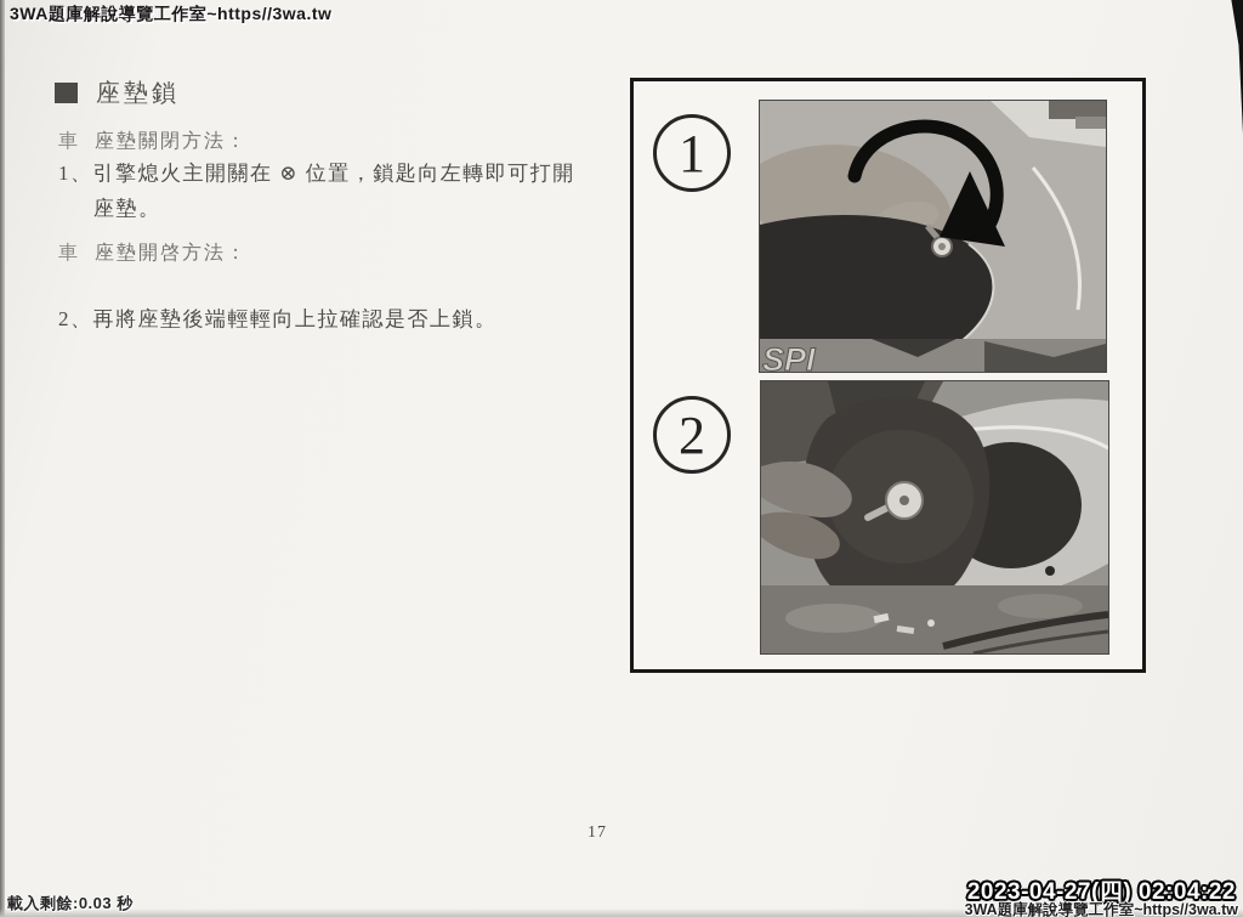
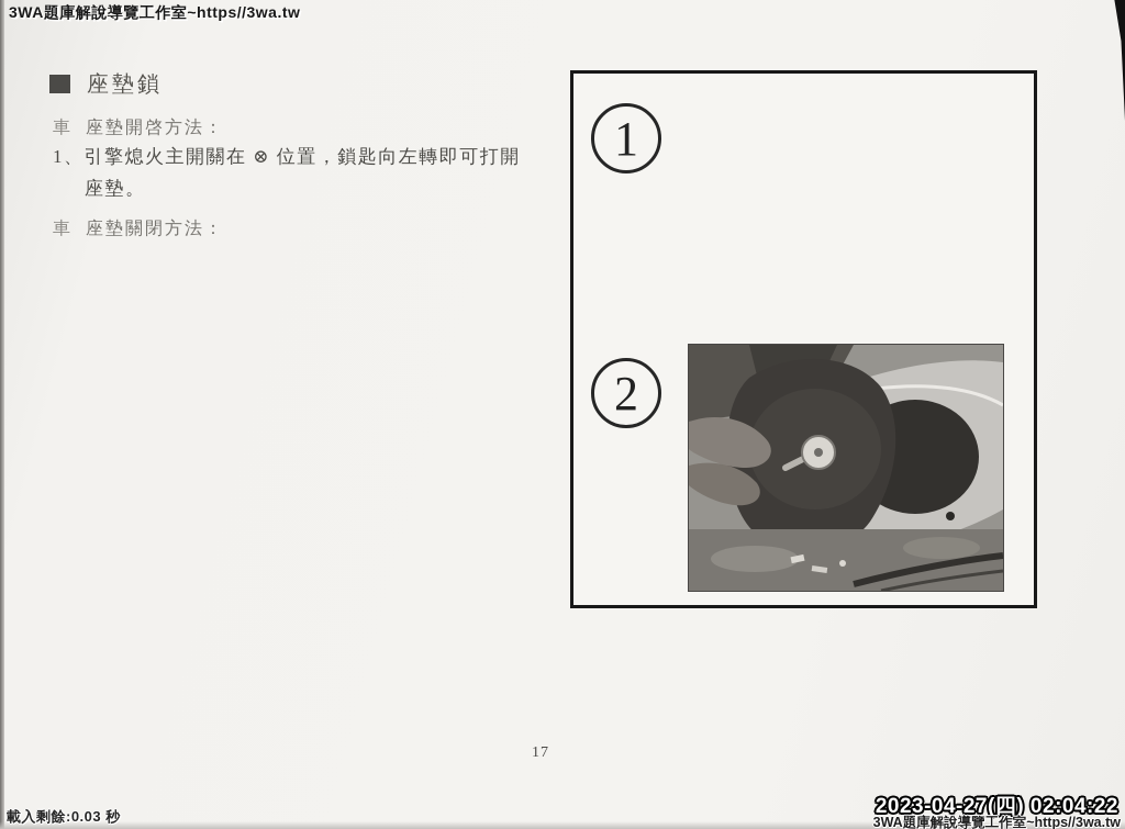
  3WA題庫解說導覽工作室~https//3wa.tw
  座墊鎖
  車
- 座墊關閉方法：
+ 座墊開啓方法：
  1、引擎熄火主開關在 ⊗ 位置，鎖匙向左轉即可打開
  座墊。
  車
- 座墊開啓方法：
+ 座墊關閉方法：
- 2、再將座墊後端輕輕向上拉確認是否上鎖。
  1
- SPI
  2
  17
  載入剩餘:0.03 秒
  2023-04-27(四) 02:04:22
  3WA題庫解說導覽工作室~https//3wa.tw
